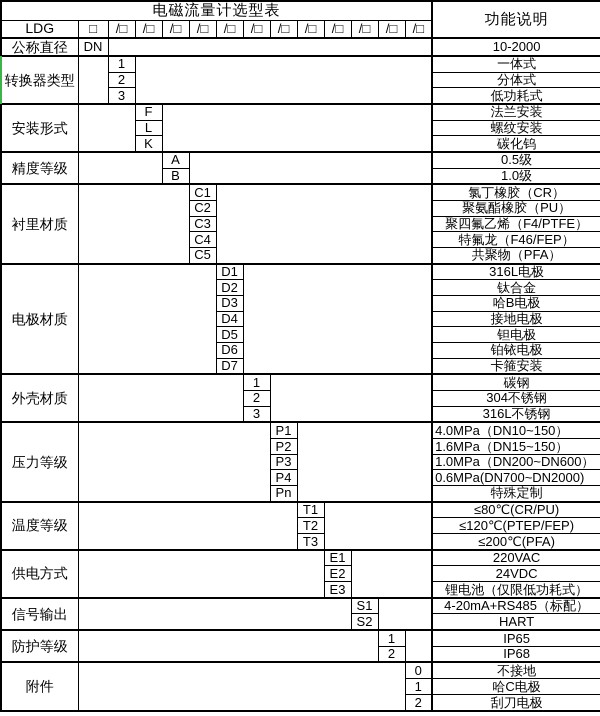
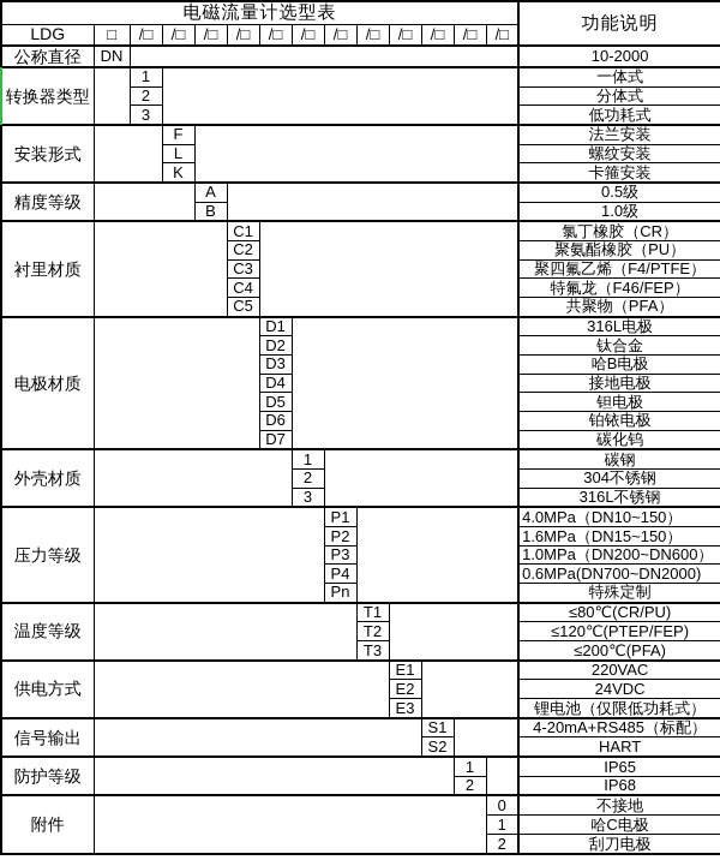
  电磁流量计选型表	功能说明
  LDG	□	/□	/□	/□	/□	/□	/□	/□	/□	/□	/□	/□	/□
  公称直径	DN		10-2000
  转换器类型		1		一体式
  2	分体式
  3	低功耗式
  安装形式		F		法兰安装
  L	螺纹安装
- K	碳化钨
+ K	卡箍安装
  精度等级		A		0.5级
  B	1.0级
  衬里材质		C1		氯丁橡胶（CR）
  C2	聚氨酯橡胶（PU）
  C3	聚四氟乙烯（F4/PTFE）
  C4	特氟龙（F46/FEP）
  C5	共聚物（PFA）
  电极材质		D1		316L电极
  D2	钛合金
  D3	哈B电极
  D4	接地电极
  D5	钽电极
  D6	铂铱电极
- D7	卡箍安装
+ D7	碳化钨
  外壳材质		1		碳钢
  2	304不锈钢
  3	316L不锈钢
  压力等级		P1		4.0MPa（DN10~150）
  P2	1.6MPa（DN15~150）
  P3	1.0MPa（DN200~DN600）
  P4	0.6MPa(DN700~DN2000)
  Pn	特殊定制
  温度等级		T1		≤80℃(CR/PU)
  T2	≤120℃(PTEP/FEP)
  T3	≤200℃(PFA)
  供电方式		E1		220VAC
  E2	24VDC
  E3	锂电池（仅限低功耗式）
  信号输出		S1		4-20mA+RS485（标配）
  S2	HART
  防护等级		1		IP65
  2	IP68
  附件		0	不接地
  1	哈C电极
  2	刮刀电极
